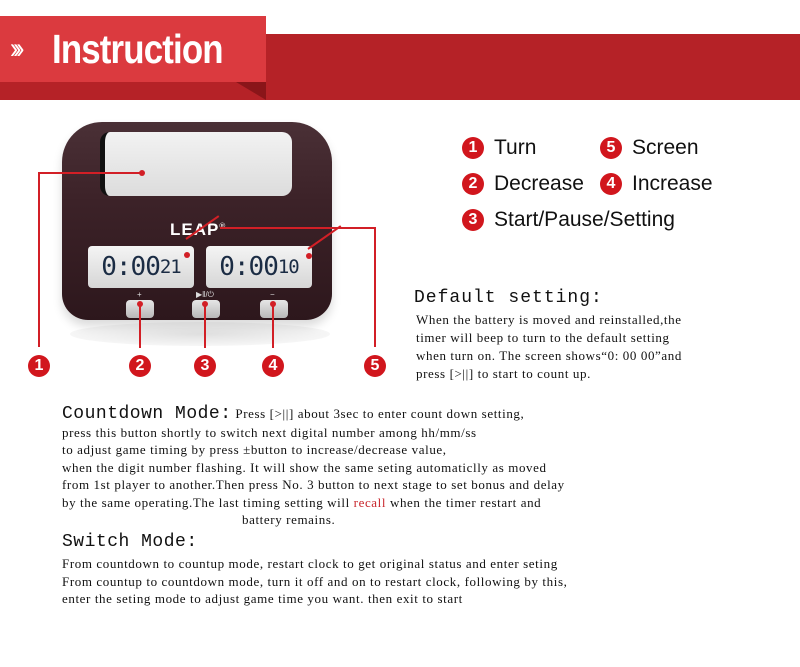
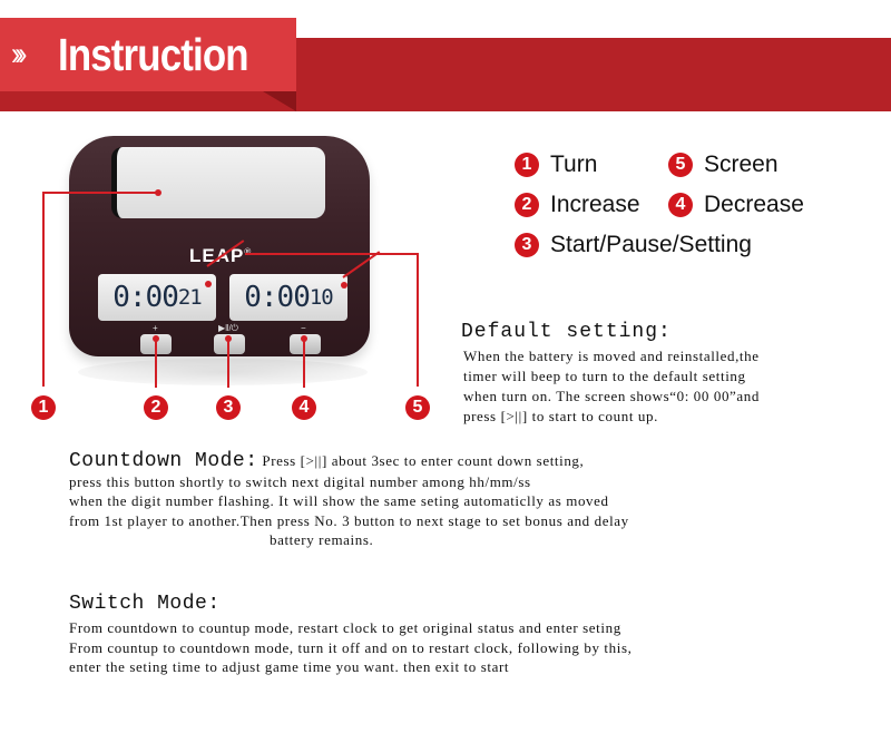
  ›››
  Instruction
  LEP®
  0:00
  21
  0:00
  10
  +
  ▶‖/⏻
  −
  1
  2
  3
  4
  5
  1
  Turn
  5
  Screen
  2
- Decrease
+ Increase
  4
- Increase
+ Decrease
  3
  Start/Pause/Setting
  Default setting:
  When the battery is moved and reinstalled,the
  timer will beep to turn to the default setting
  when turn on. The screen shows“0: 00 00”and
  press [>||] to start to count up.
  Countdown Mode: Press [>||] about 3sec to enter count down setting,
  press this button shortly to switch next digital number among hh/mm/ss
- to adjust game timing by press ±button to increase/decrease value,
  when the digit number flashing. It will show the same seting automaticlly as moved
  from 1st player to another.Then press No. 3 button to next stage to set bonus and delay
- by the same operating.The last timing setting will recall when the timer restart and
  battery remains.
  Switch Mode:
  From countdown to countup mode, restart clock to get original status and enter seting
  From countup to countdown mode, turn it off and on to restart clock, following by this,
- enter the seting mode to adjust game time you want. then exit to start
+ enter the seting time to adjust game time you want. then exit to start
